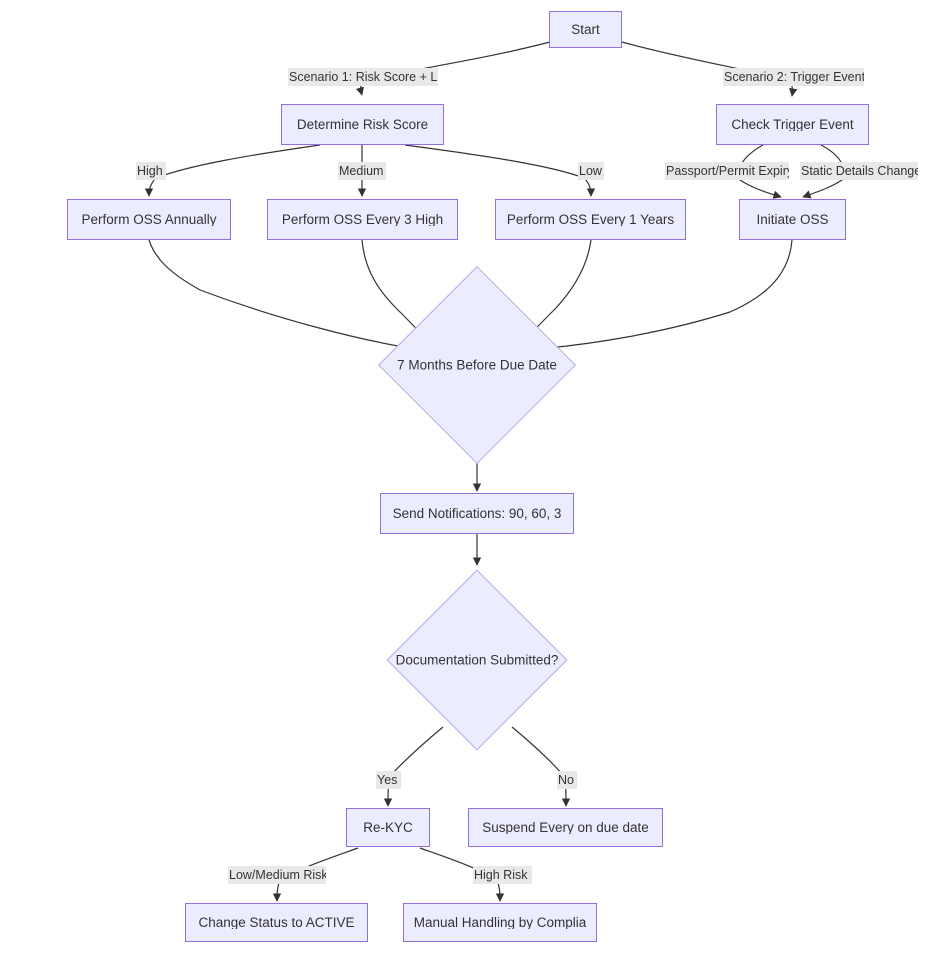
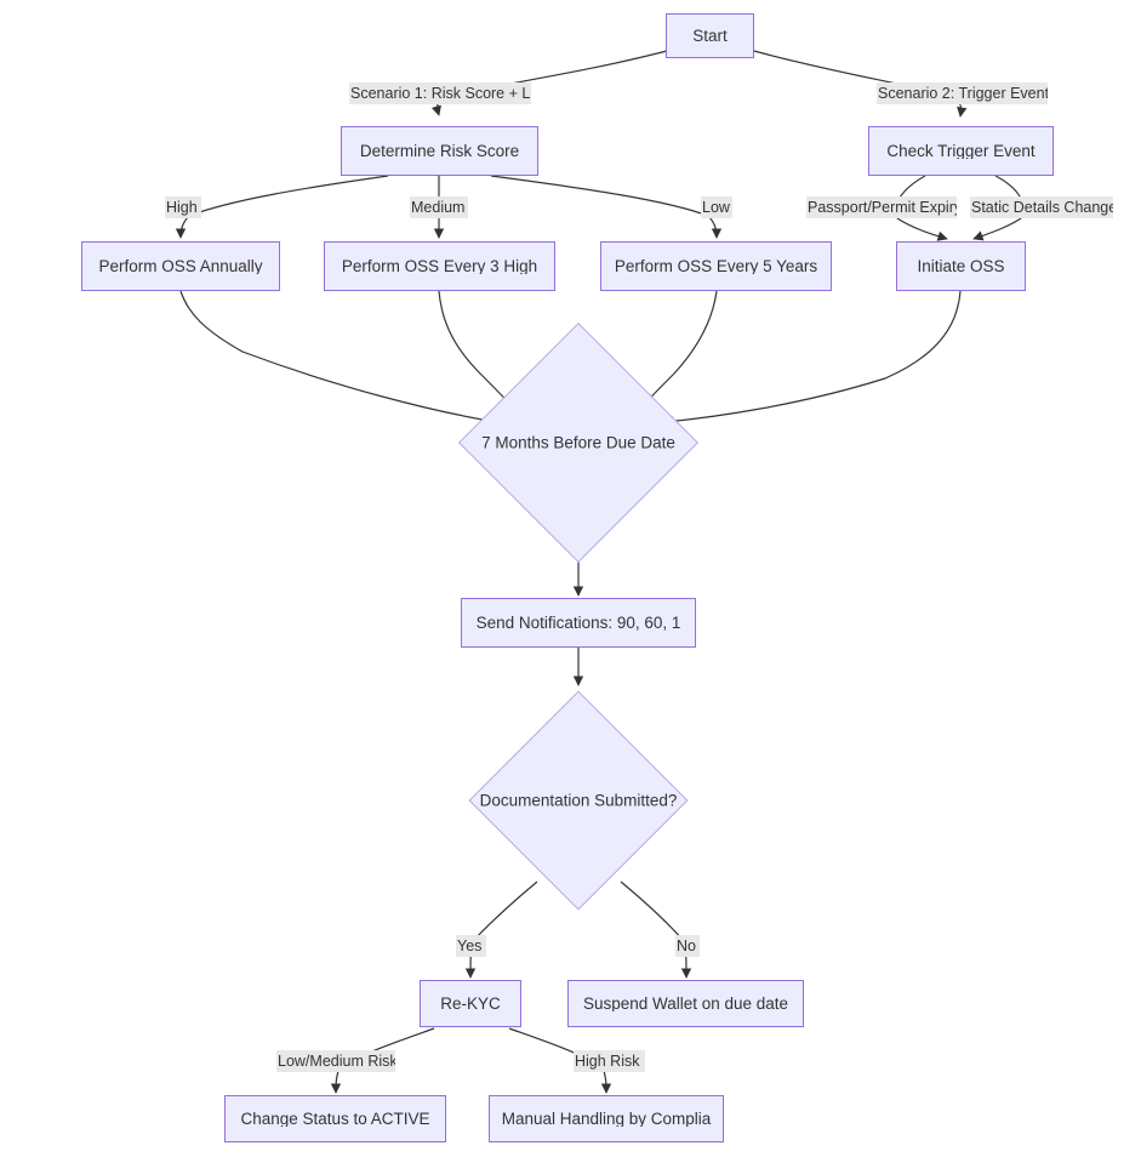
  Start
  Determine Risk Score
  Check Trigger Event
  Perform OSS Annually
  Perform OSS Every 3 High
- Perform OSS Every 1 Years
+ Perform OSS Every 5 Years
  Initiate OSS
  7 Months Before Due Date
- Send Notifications: 90, 60, 3
+ Send Notifications: 90, 60, 1
  Documentation Submitted?
  Re-KYC
- Suspend Every on due date
+ Suspend Wallet on due date
  Change Status to ACTIVE
  Manual Handling by Complia
  Scenario 1: Risk Score + L
  Scenario 2: Trigger Event
  High
  Medium
  Low
  Passport/Permit Expir
  Static Details Change
  Yes
  No
  Low/Medium Risk
  High Risk
